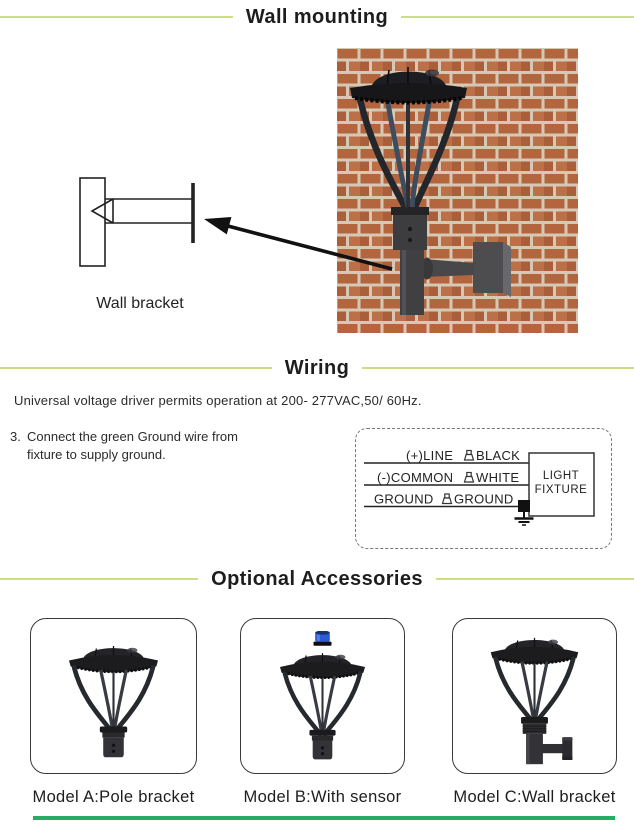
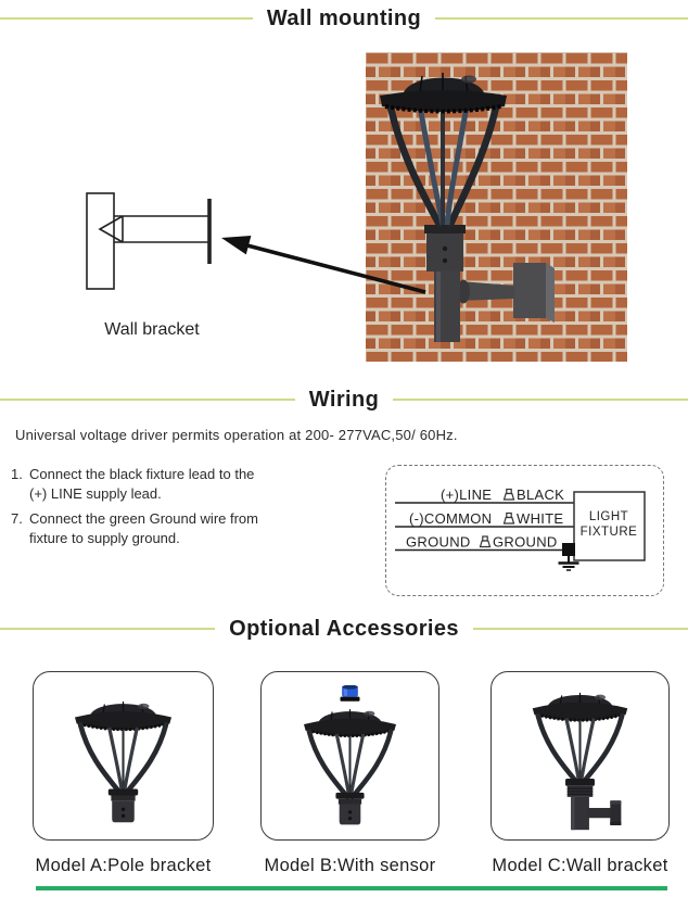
  Wall mounting
  Wall bracket
  Wiring
  Universal voltage driver permits operation at 200- 277VAC,50/ 60Hz.
+ 1.
+ Connect the black fixture lead to the
+ (+) LINE supply lead.
- 3.
+ 7.
  Connect the green Ground wire from
  fixture to supply ground.
  (+)LINE
  BLACK
  (-)COMMON
  WHITE
  GROUND
  GROUND
  LIGHT
  FIXTURE
  Optional Accessories
  Model A:Pole bracket
  Model B:With sensor
  Model C:Wall bracket
